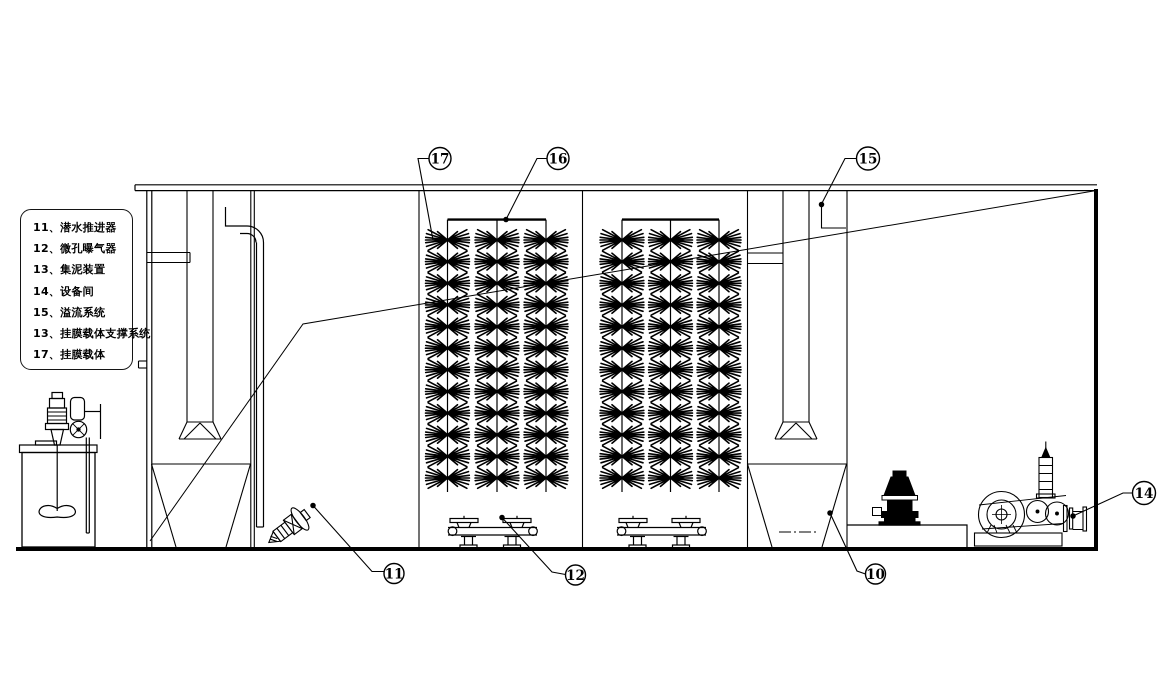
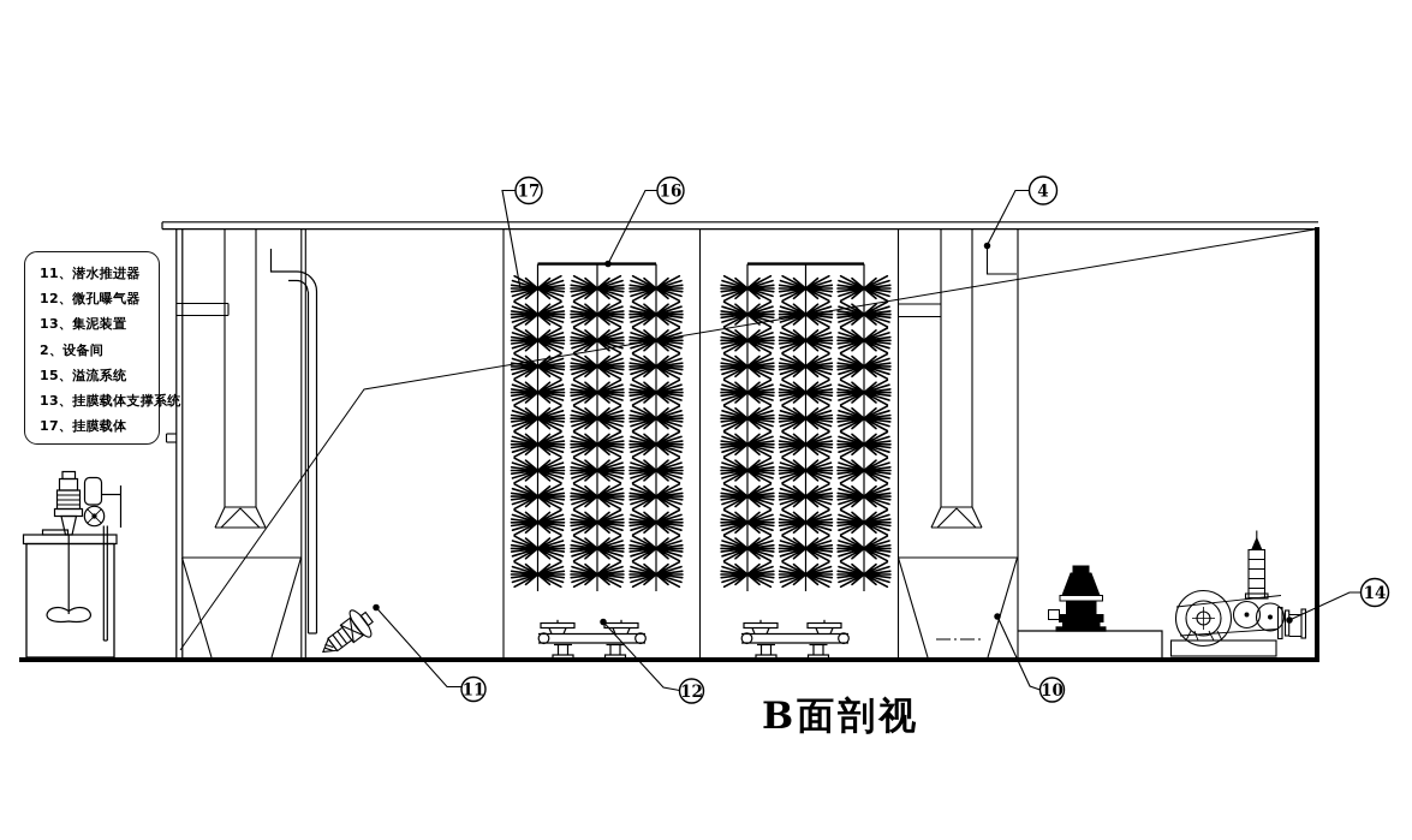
  17
  16
- 15
+ 4
  11
  12
  10
  14
  11、潜水推进器
  12、微孔曝气器
  13、集泥装置
- 14、设备间
+ 2、设备间
  15、溢流系统
  13、挂膜载体支撑系统
  17、挂膜载体
+ B面剖视
